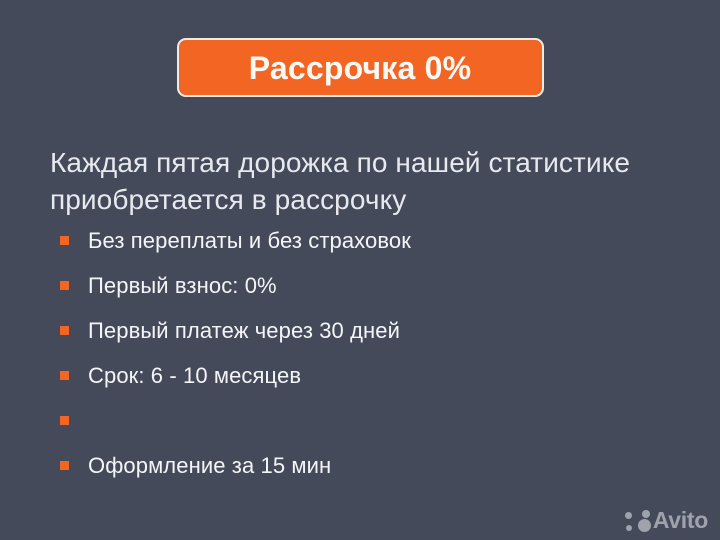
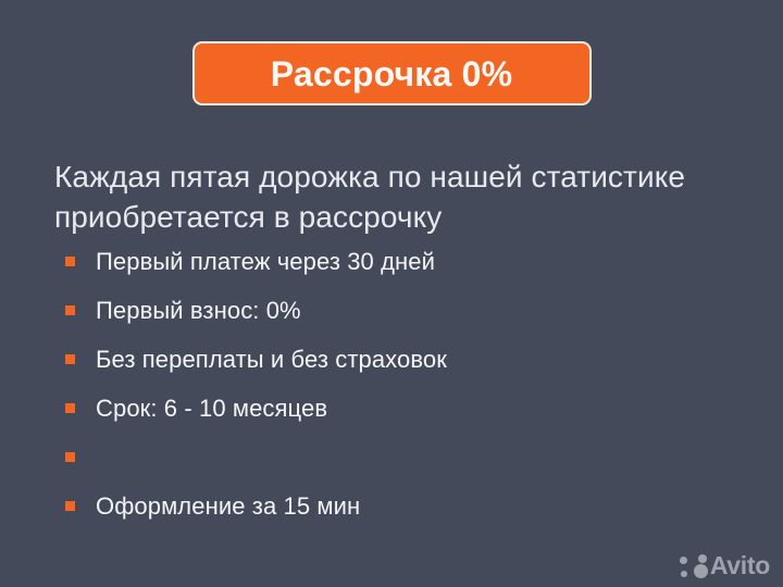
  Рассрочка 0%
  Каждая пятая дорожка по нашей статистике приобретается в рассрочку
- Без переплаты и без страховок
+ Первый платеж через 30 дней
  Первый взнос: 0%
- Первый платеж через 30 дней
+ Без переплаты и без страховок
  Срок: 6 - 10 месяцев
  Оформление за 15 мин
  Avito
